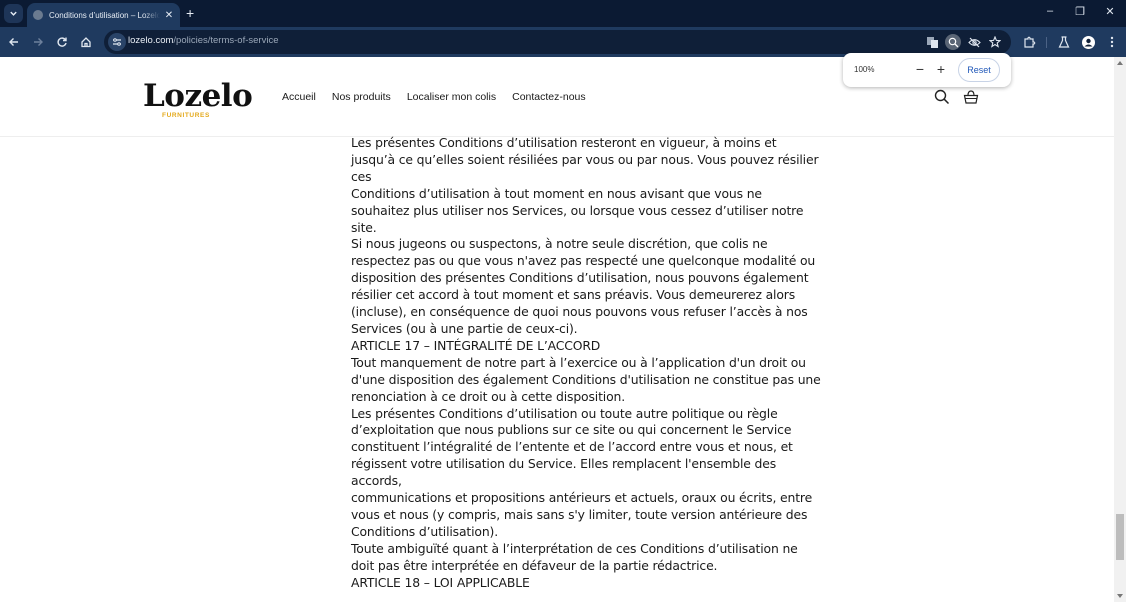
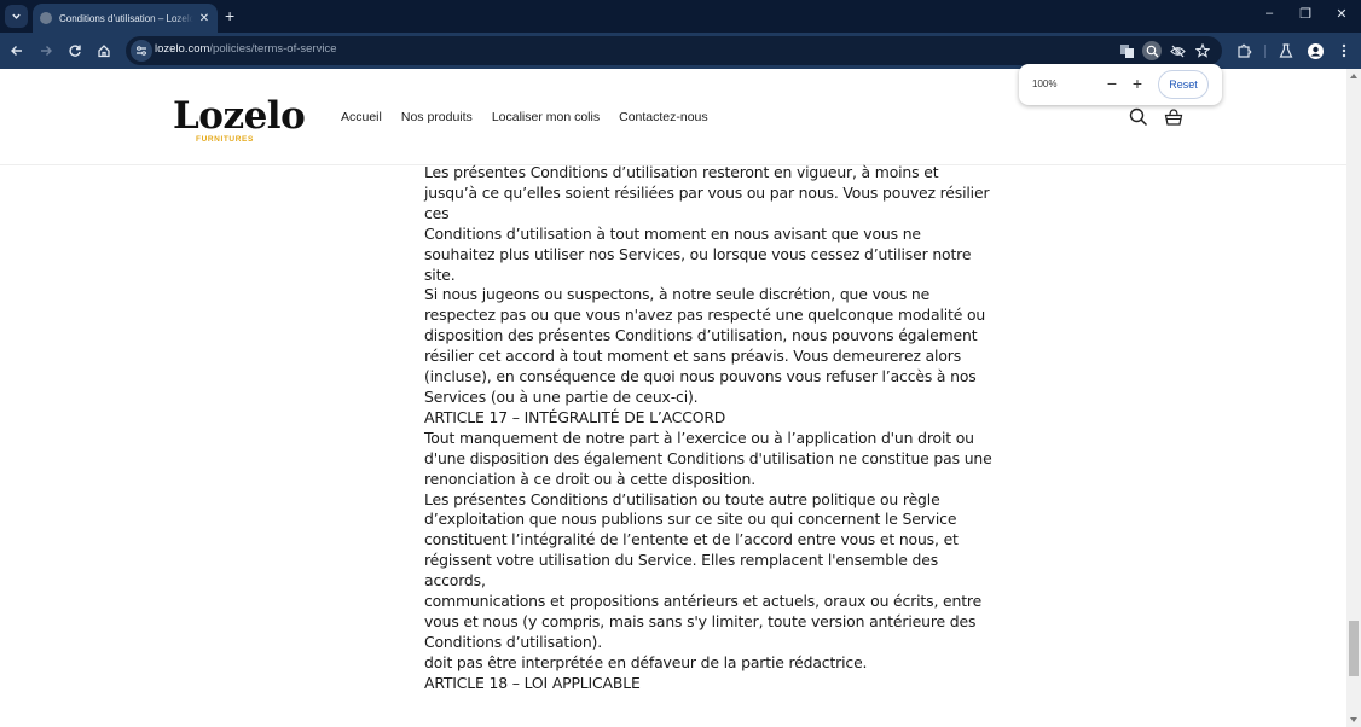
  Conditions d’utilisation – Lozelo
  ✕
  +
  –
  ❐
  ✕
  lozelo.com/policies/terms-of-service
  Lozelo
  Accueil
  Nos produits
  Localiser mon colis
  Contactez-nous
  Les présentes Conditions d’utilisation resteront en vigueur, à moins et
  jusqu’à ce qu’elles soient résiliées par vous ou par nous. Vous pouvez résilier
  ces
  Conditions d’utilisation à tout moment en nous avisant que vous ne
  souhaitez plus utiliser nos Services, ou lorsque vous cessez d’utiliser notre
  site.
- Si nous jugeons ou suspectons, à notre seule discrétion, que colis ne
+ Si nous jugeons ou suspectons, à notre seule discrétion, que vous ne
  respectez pas ou que vous n'avez pas respecté une quelconque modalité ou
  disposition des présentes Conditions d’utilisation, nous pouvons également
  résilier cet accord à tout moment et sans préavis. Vous demeurerez alors
  (incluse), en conséquence de quoi nous pouvons vous refuser l’accès à nos
  Services (ou à une partie de ceux-ci).
  ARTICLE 17 – INTÉGRALITÉ DE L’ACCORD
  Tout manquement de notre part à l’exercice ou à l’application d'un droit ou
  d'une disposition des également Conditions d'utilisation ne constitue pas une
  renonciation à ce droit ou à cette disposition.
  Les présentes Conditions d’utilisation ou toute autre politique ou règle
  d’exploitation que nous publions sur ce site ou qui concernent le Service
  constituent l’intégralité de l’entente et de l’accord entre vous et nous, et
  régissent votre utilisation du Service. Elles remplacent l'ensemble des
  accords,
  communications et propositions antérieurs et actuels, oraux ou écrits, entre
  vous et nous (y compris, mais sans s'y limiter, toute version antérieure des
  Conditions d’utilisation).
- Toute ambiguïté quant à l’interprétation de ces Conditions d’utilisation ne
  doit pas être interprétée en défaveur de la partie rédactrice.
  ARTICLE 18 – LOI APPLICABLE
  100%
  −
  +
  Reset
